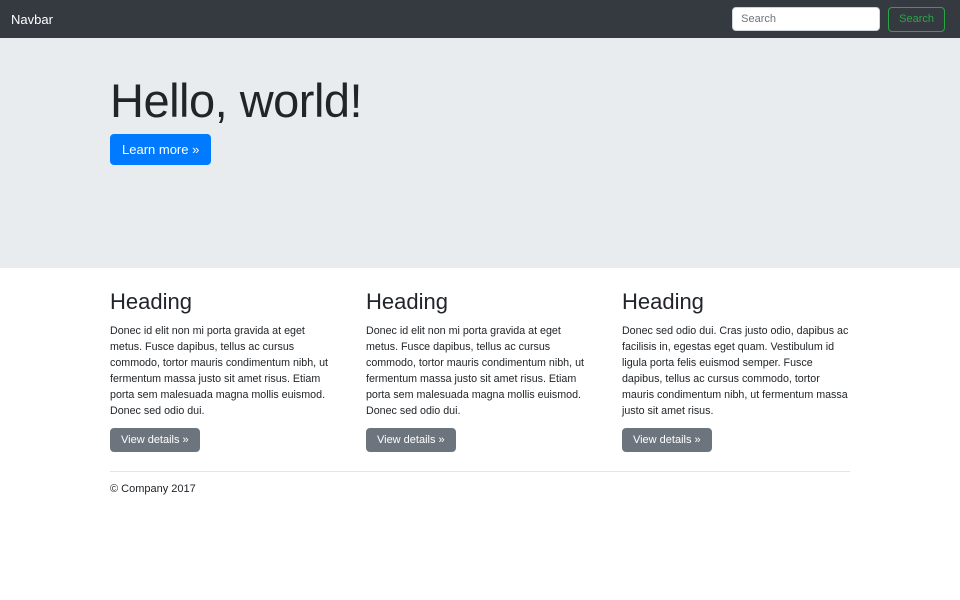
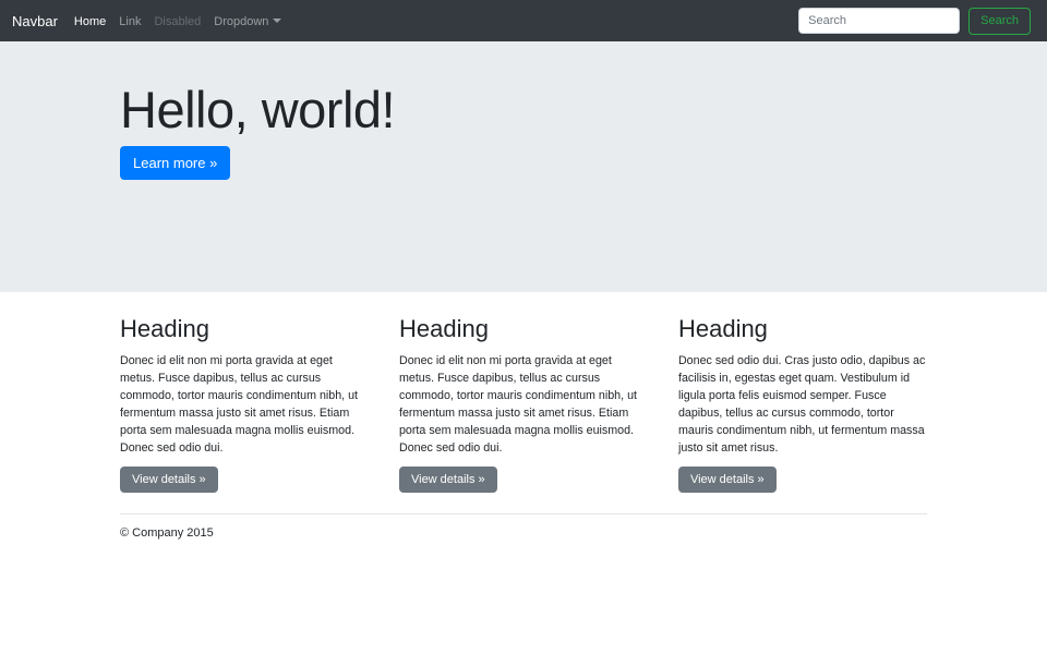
  Navbar
+ Home
+ Link
+ Disabled
+ Dropdown
  Search
  Search
  Hello, world!
  Learn more »
  Heading
  Donec id elit non mi porta gravida at eget metus. Fusce dapibus, tellus ac cursus commodo, tortor mauris condimentum nibh, ut fermentum massa justo sit amet risus. Etiam porta sem malesuada magna mollis euismod. Donec sed odio dui.
  View details »
  Heading
  Donec id elit non mi porta gravida at eget metus. Fusce dapibus, tellus ac cursus commodo, tortor mauris condimentum nibh, ut fermentum massa justo sit amet risus. Etiam porta sem malesuada magna mollis euismod. Donec sed odio dui.
  View details »
  Heading
  Donec sed odio dui. Cras justo odio, dapibus ac facilisis in, egestas eget quam. Vestibulum id ligula porta felis euismod semper. Fusce dapibus, tellus ac cursus commodo, tortor mauris condimentum nibh, ut fermentum massa justo sit amet risus.
  View details »
- © Company 2017
+ © Company 2015
